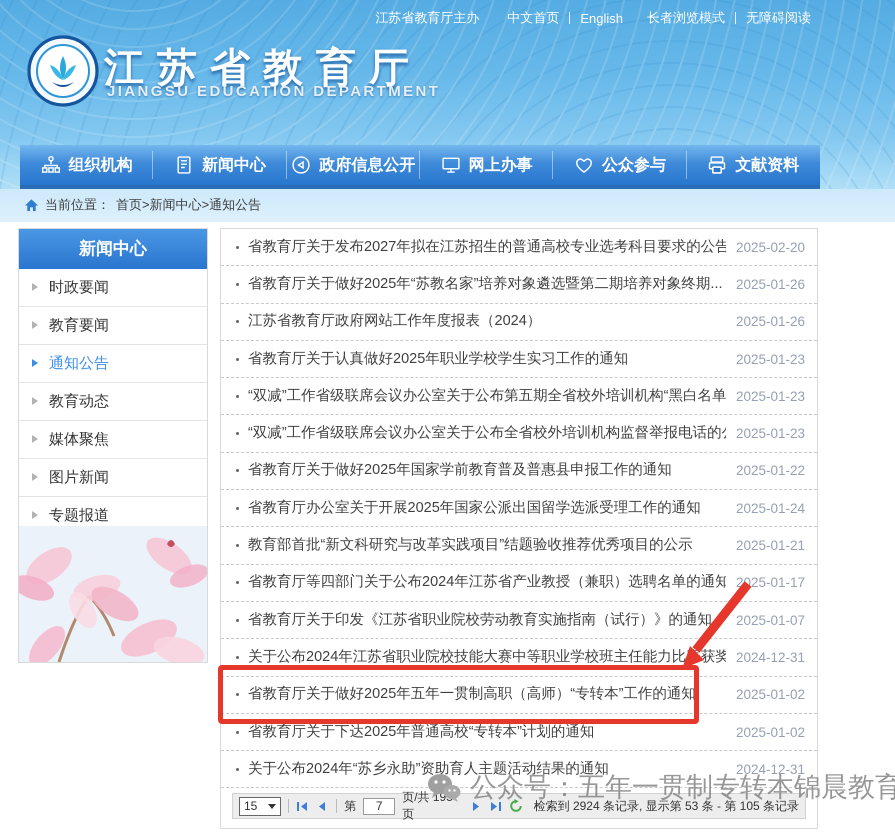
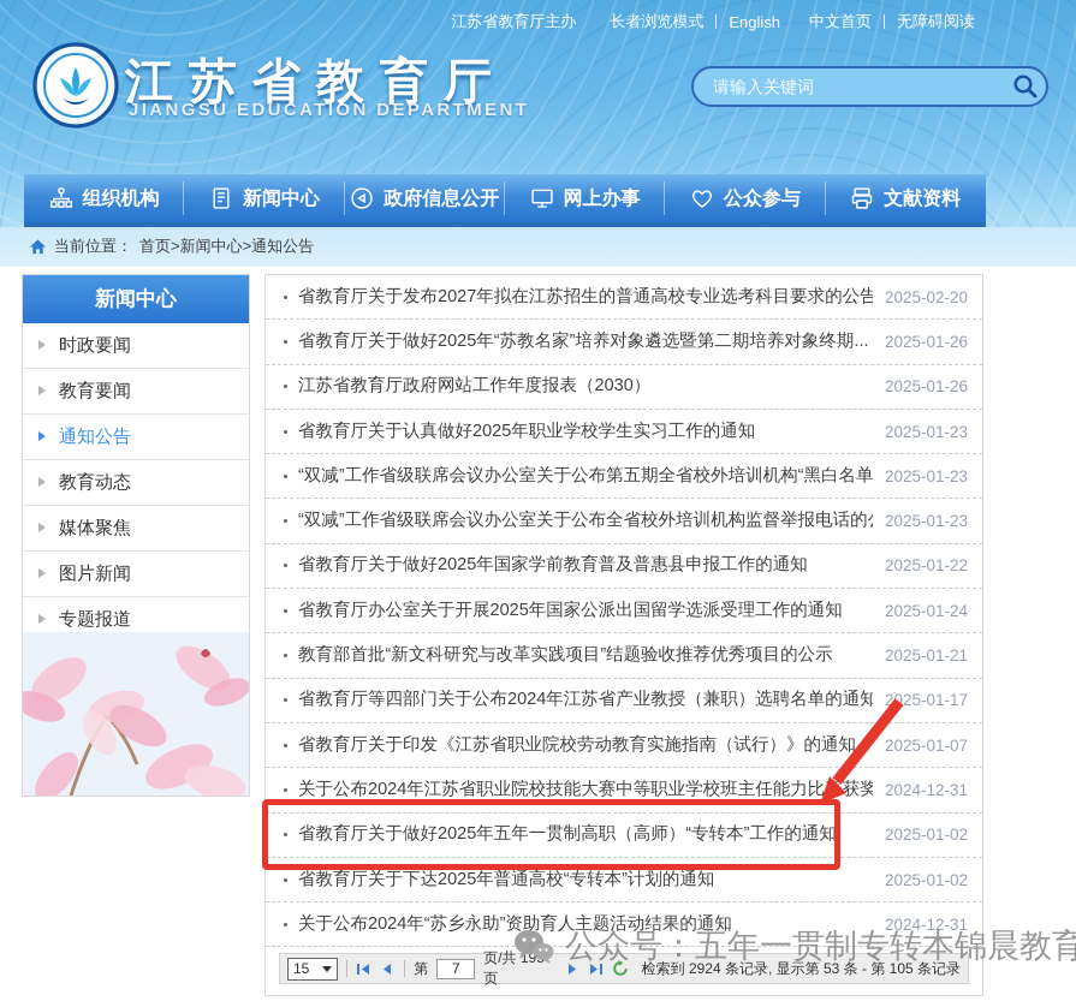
  江苏省教育厅主办
- 中文首页
+ 长者浏览模式
  English
- 长者浏览模式
+ 中文首页
  无障碍阅读
  江苏省教育厅
  JIANGSU EDUCATION DEPARTMENT
+ 请输入关键词
  组织机构
  新闻中心
  政府信息公开
  网上办事
  公众参与
  文献资料
  当前位置：
  首页>新闻中心>通知公告
  新闻中心
  时政要闻
  教育要闻
  通知公告
  教育动态
  媒体聚焦
  图片新闻
  专题报道
  省教育厅关于发布2027年拟在江苏招生的普通高校专业选考科目要求的公告
  2025-02-20
  省教育厅关于做好2025年“苏教名家”培养对象遴选暨第二期培养对象终期...
  2025-01-26
- 江苏省教育厅政府网站工作年度报表（2024）
+ 江苏省教育厅政府网站工作年度报表（2030）
  2025-01-26
  省教育厅关于认真做好2025年职业学校学生实习工作的通知
  2025-01-23
  “双减”工作省级联席会议办公室关于公布第五期全省校外培训机构“黑白名单
  2025-01-23
  “双减”工作省级联席会议办公室关于公布全省校外培训机构监督举报电话的
  2025-01-23
  省教育厅关于做好2025年国家学前教育普及普惠县申报工作的通知
  2025-01-22
  省教育厅办公室关于开展2025年国家公派出国留学选派受理工作的通知
  2025-01-24
  教育部首批“新文科研究与改革实践项目”结题验收推荐优秀项目的公示
  2025-01-21
  省教育厅等四部门关于公布2024年江苏省产业教授（兼职）选聘名单的通知
  2025-01-17
  省教育厅关于印发《江苏省职业院校劳动教育实施指南（试行）》的通知
  2025-01-07
  关于公布2024年江苏省职业院校技能大赛中等职业学校班主任能力比获奖
  2024-12-31
  省教育厅关于做好2025年五年一贯制高职（高师）“专转本”工作的通知
  2025-01-02
  省教育厅关于下达2025年普通高校“专转本”计划的通知
  2025-01-02
  关于公布2024年“苏乡永助”资助育人主题活动结果的通知
  2024-12-31
  15
  第
  7
  页/共 19 页
  检索到 2924 条记录, 显示第 53 条 - 第 105 条记录
  公众号：五年一贯制专转本锦晨教育
